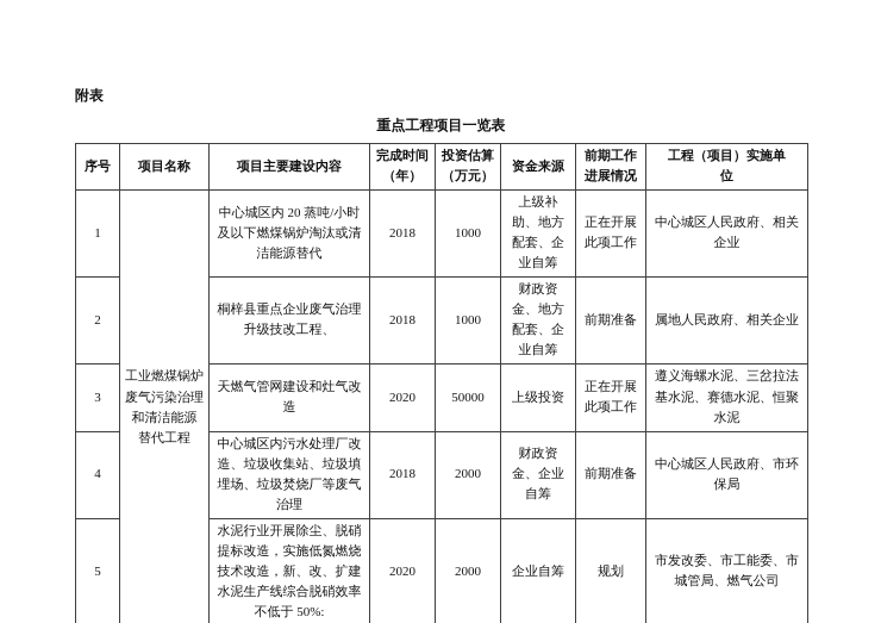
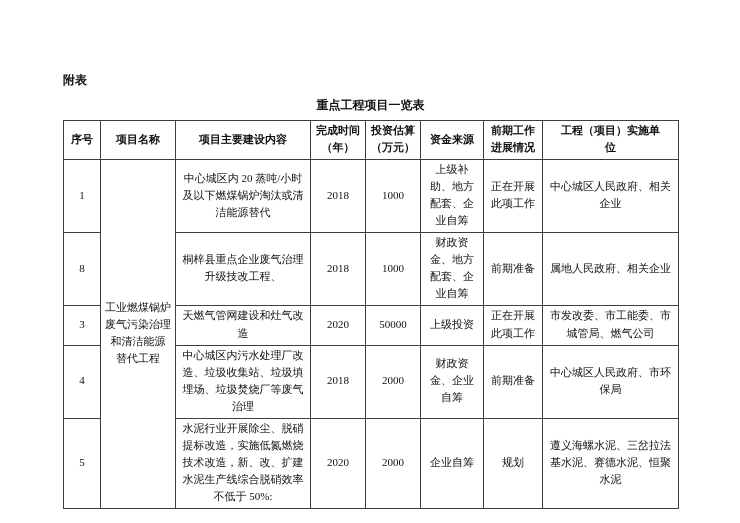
  附表
  重点工程项目一览表
  序号	项目名称	项目主要建设内容	完成时间 （年）	投资估算 （万元）	资金来源	前期工作 进展情况	工程（项目）实施单 位
  1	工业燃煤锅炉 废气污染治理 和清洁能源 替代工程	中心城区内 20 蒸吨/小时及以下燃煤锅炉淘汰或清洁能源替代	2018	1000	上级补助、地方配套、企业自筹	正在开展此项工作	中心城区人民政府、相关企业
- 2	桐梓县重点企业废气治理升级技改工程、	2018	1000	财政资金、地方配套、企业自筹	前期准备	属地人民政府、相关企业
+ 8	桐梓县重点企业废气治理升级技改工程、	2018	1000	财政资金、地方配套、企业自筹	前期准备	属地人民政府、相关企业
- 3	天燃气管网建设和灶气改造	2020	50000	上级投资	正在开展此项工作	遵义海螺水泥、三岔拉法基水泥、赛德水泥、恒聚水泥
+ 3	天燃气管网建设和灶气改造	2020	50000	上级投资	正在开展此项工作	市发改委、市工能委、市城管局、燃气公司
  4	中心城区内污水处理厂改造、垃圾收集站、垃圾填埋场、垃圾焚烧厂等废气治理	2018	2000	财政资金、企业自筹	前期准备	中心城区人民政府、市环保局
- 5	水泥行业开展除尘、脱硝提标改造，实施低氮燃烧技术改造，新、改、扩建水泥生产线综合脱硝效率不低于 50%:	2020	2000	企业自筹	规划	市发改委、市工能委、市城管局、燃气公司
+ 5	水泥行业开展除尘、脱硝提标改造，实施低氮燃烧技术改造，新、改、扩建水泥生产线综合脱硝效率不低于 50%:	2020	2000	企业自筹	规划	遵义海螺水泥、三岔拉法基水泥、赛德水泥、恒聚水泥
